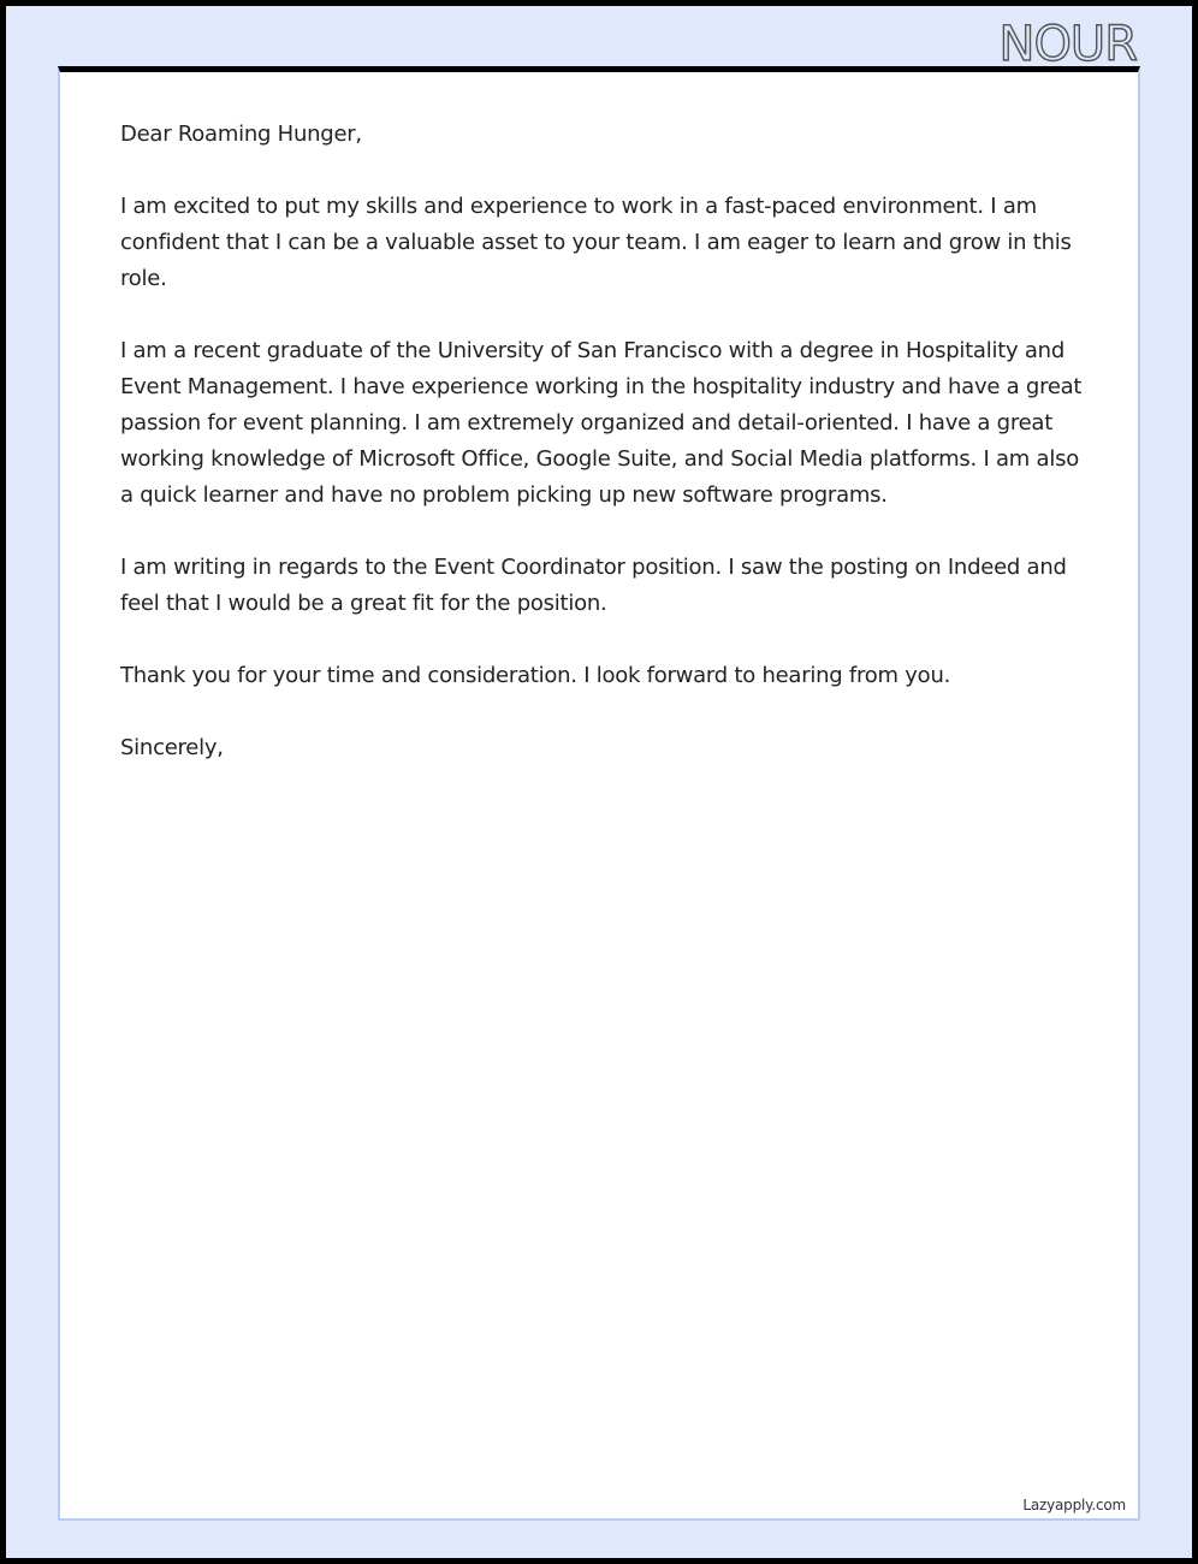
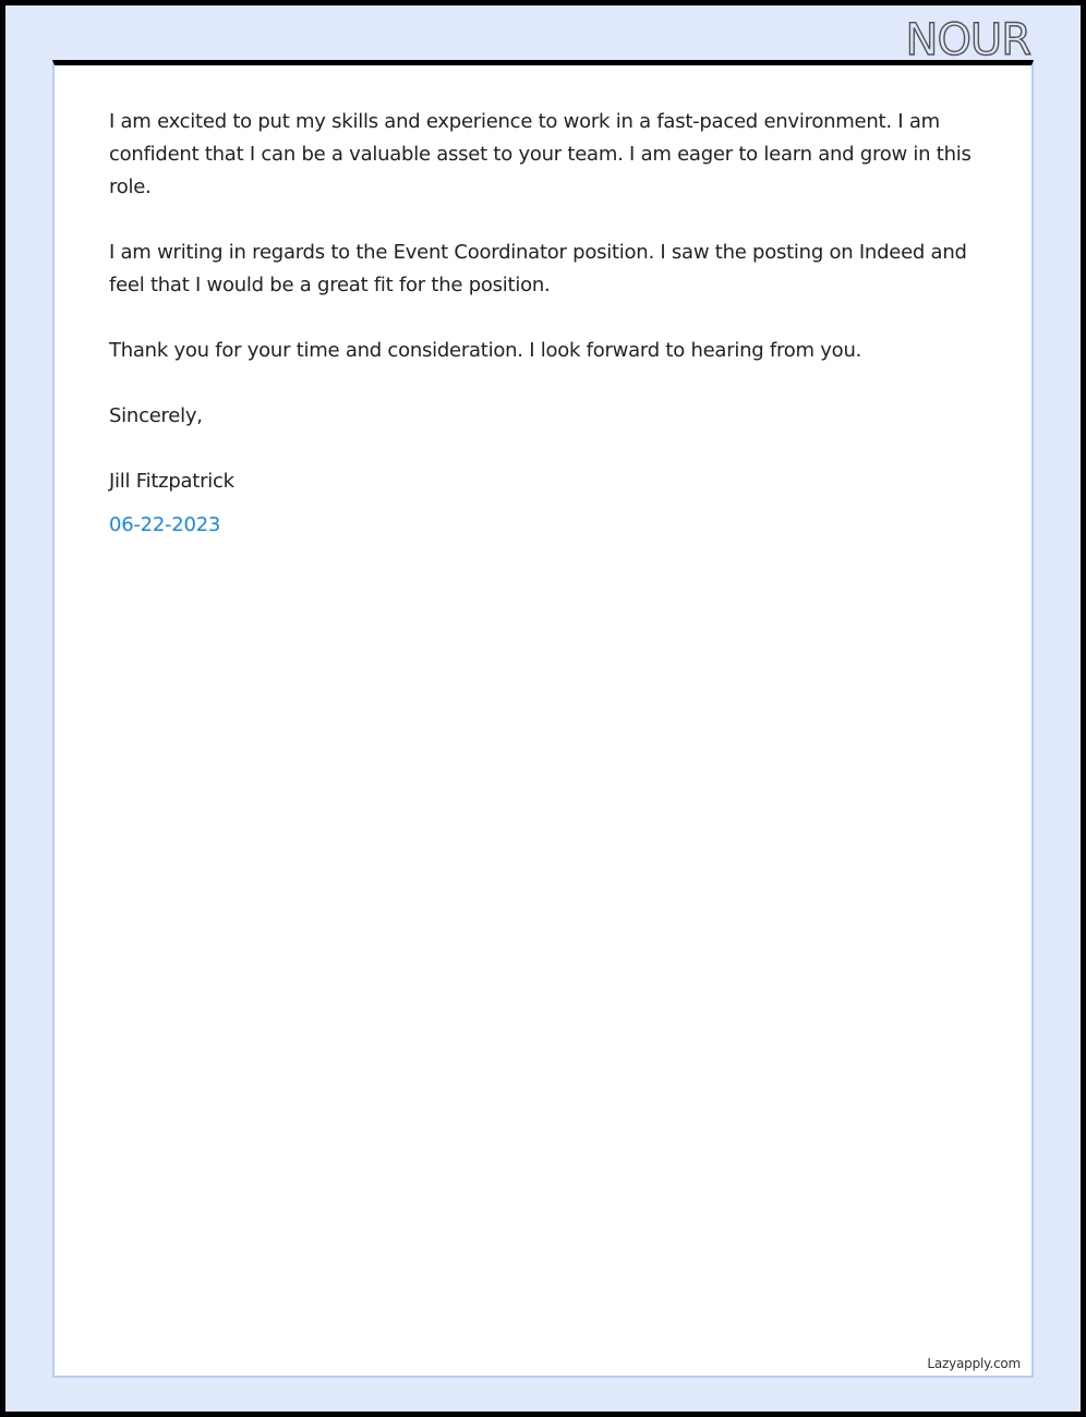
  NOUR
- Dear Roaming Hunger,
  I am excited to put my skills and experience to work in a fast-paced environment. I am confident that I can be a valuable asset to your team. I am eager to learn and grow in this role.
- I am a recent graduate of the University of San Francisco with a degree in Hospitality and Event Management. I have experience working in the hospitality industry and have a great passion for event planning. I am extremely organized and detail-oriented. I have a great working knowledge of Microsoft Office, Google Suite, and Social Media platforms. I am also a quick learner and have no problem picking up new software programs.
  I am writing in regards to the Event Coordinator position. I saw the posting on Indeed and feel that I would be a great fit for the position.
  Thank you for your time and consideration. I look forward to hearing from you.
  Sincerely,
+ Jill Fitzpatrick
+ 06-22-2023
  Lazyapply.com
